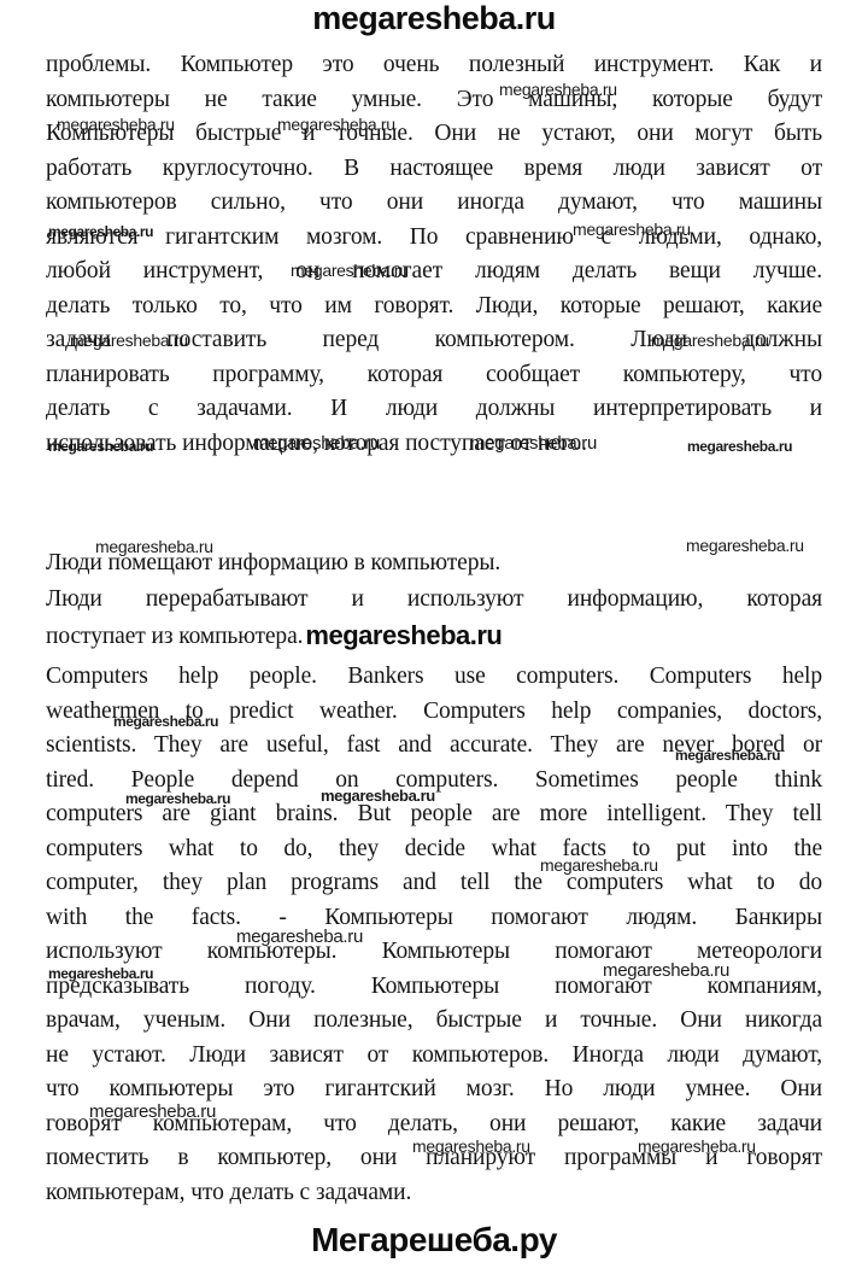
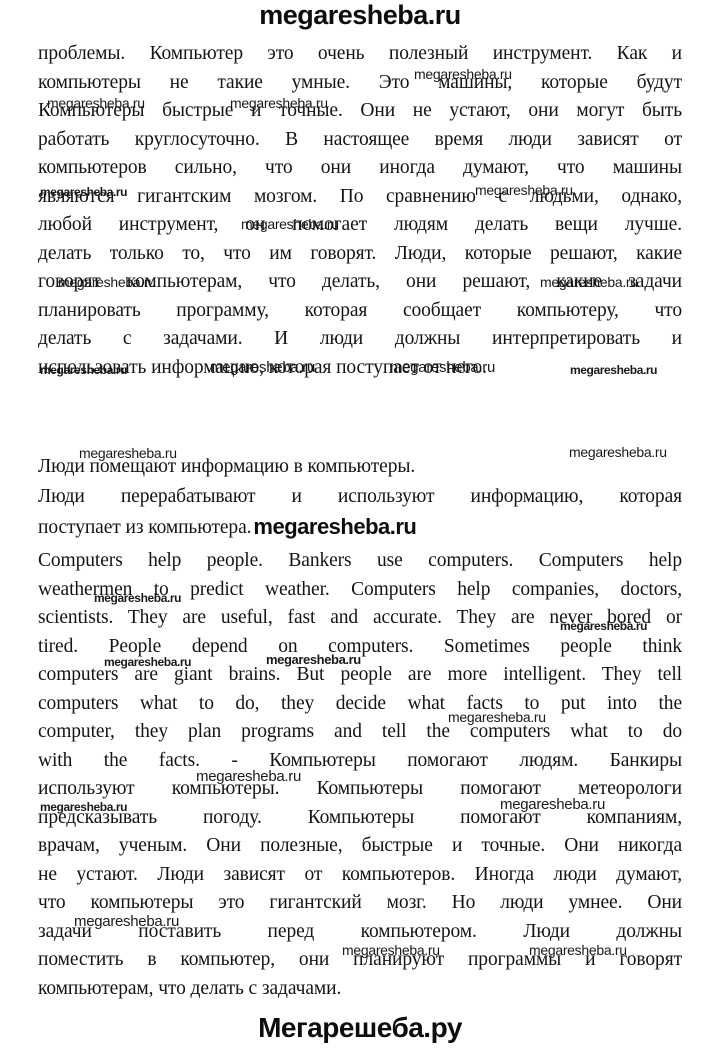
  megaresheba.ru
  проблемы. Компьютер это очень полезный инструмент. Как и
  компьютеры не такие умные. Это машины, которые будут
  Компьютеры быстрые и точные. Они не устают, они могут быть
  работать круглосуточно. В настоящее время люди зависят от
  компьютеров сильно, что они иногда думают, что машины
  являются гигантским мозгом. По сравнению с людьми, однако,
  любой инструмент, он помогает людям делать вещи лучше.
  делать только то, что им говорят. Люди, которые решают, какие
- задачи поставить перед компьютером. Люди должны
+ говорят компьютерам, что делать, они решают, какие задачи
  планировать программу, которая сообщает компьютеру, что
  делать с задачами. И люди должны интерпретировать и
  использовать информацию, которая поступает от него.
  Люди помещают информацию в компьютеры.
  Люди перерабатывают и используют информацию, которая
  поступает из компьютера.megaresheba.ru
  Computers help people. Bankers use computers. Computers help
  weathermen to predict weather. Computers help companies, doctors,
  scientists. They are useful, fast and accurate. They are never bored or
  tired. People depend on computers. Sometimes people think
  computers are giant brains. But people are more intelligent. They tell
  computers what to do, they decide what facts to put into the
  computer, they plan programs and tell the computers what to do
  with the facts. - Компьютеры помогают людям. Банкиры
  используют компьютеры. Компьютеры помогают метеорологи
  предсказывать погоду. Компьютеры помогают компаниям,
  врачам, ученым. Они полезные, быстрые и точные. Они никогда
  не устают. Люди зависят от компьютеров. Иногда люди думают,
  что компьютеры это гигантский мозг. Но люди умнее. Они
- говорят компьютерам, что делать, они решают, какие задачи
+ задачи поставить перед компьютером. Люди должны
  поместить в компьютер, они планируют программы и говорят
  компьютерам, что делать с задачами.
  Мегарешеба.ру
  megaresheba.ru
  megaresheba.ru
  megaresheba.ru
  megaresheba.ru
  megaresheba.ru
  megaresheba.ru
  megaresheba.ru
  megaresheba.ru
  megaresheba.ru
  megaresheba.ru
  megaresheba.ru
  megaresheba.ru
  megaresheba.ru
  megaresheba.ru
  megaresheba.ru
  megaresheba.ru
  megaresheba.ru
  megaresheba.ru
  megaresheba.ru
  megaresheba.ru
  megaresheba.ru
  megaresheba.ru
  megaresheba.ru
  megaresheba.ru
  megaresheba.ru
